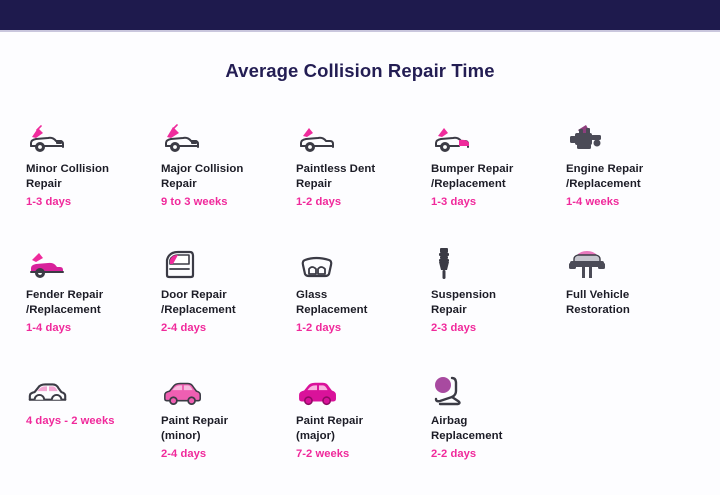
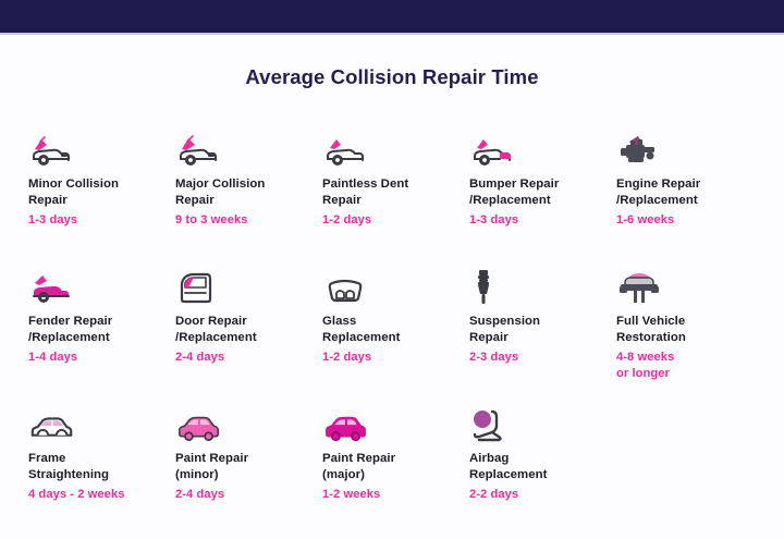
  Average Collision Repair Time
  Minor Collision
  Repair
  1-3 days
  Major Collision
  Repair
  9 to 3 weeks
  Paintless Dent
  Repair
  1-2 days
  Bumper Repair
  /Replacement
  1-3 days
  Engine Repair
  /Replacement
- 1-4 weeks
+ 1-6 weeks
  Fender Repair
  /Replacement
  1-4 days
  Door Repair
  /Replacement
  2-4 days
  Glass
  Replacement
  1-2 days
  Suspension
  Repair
  2-3 days
  Full Vehicle
  Restoration
+ 4-8 weeks
+ or longer
+ Frame
+ Straightening
  4 days - 2 weeks
  Paint Repair
  (minor)
  2-4 days
  Paint Repair
  (major)
- 7-2 weeks
+ 1-2 weeks
  Airbag
  Replacement
  2-2 days
